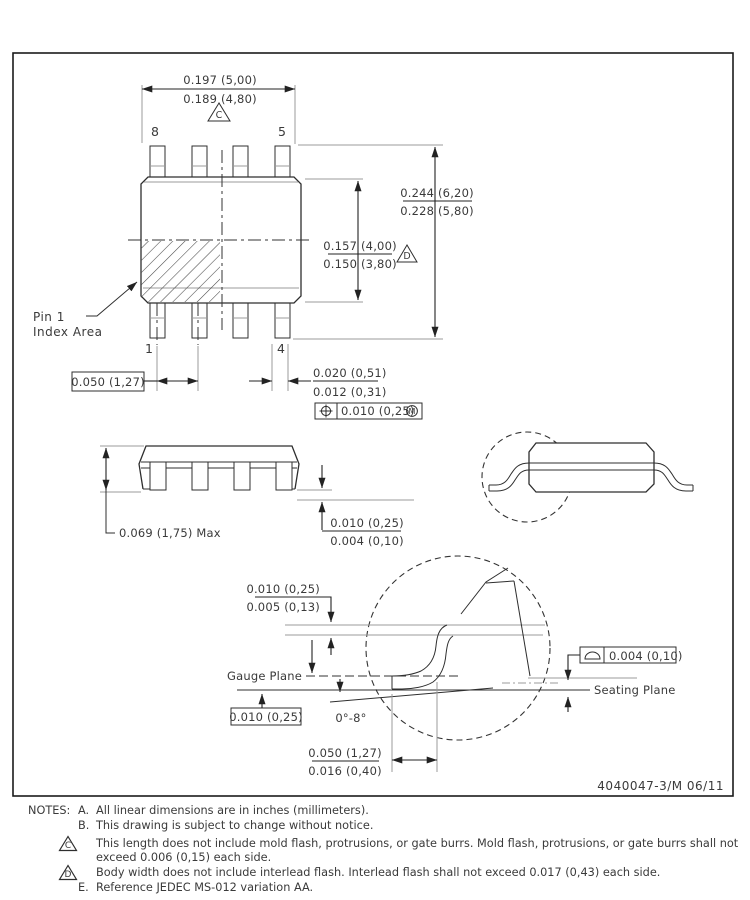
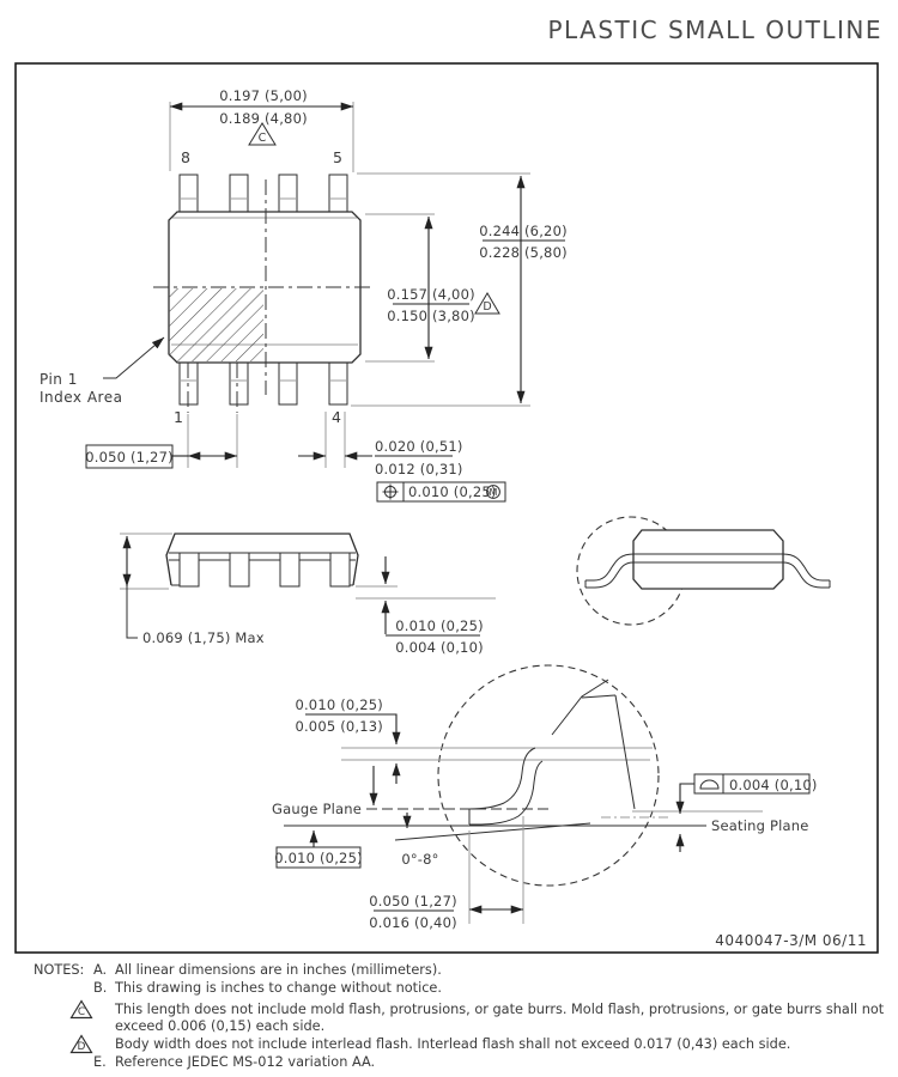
+ PLASTIC SMALL OUTLINE
  0.197 (5,00)
  0.189 (4,80)
  C
  8
  5
  1
  4
  0.244 (6,20)
  0.228 (5,80)
  0.157 (4,00)
  0.150 (3,80)
  D
  Pin 1
  Index Area
  0.050 (1,27)
  0.020 (0,51)
  0.012 (0,31)
  0.010 (0,2)
  M
  0.069 (1,75) Max
  0.010 (0,25)
  0.004 (0,10)
  0.010 (0,25)
  0.005 (0,13)
  Gauge Plane
  0.010 (0,25)
  0°-8°
  Seating Plane
  0.004 (0,10)
  0.050 (1,27)
  0.016 (0,40)
  4040047-3/M 06/11
  NOTES:
  A.
  All linear dimensions are in inches (millimeters).
  B.
- This drawing is subject to change without notice.
+ This drawing is inches to change without notice.
  C
  This length does not include mold flash, protrusions, or gate burrs. Mold flash, protrusions, or gate burrs shall not exceed 0.006 (0,15) each side.
  D
  Body width does not include interlead flash. Interlead flash shall not exceed 0.017 (0,43) each side.
  E.
  Reference JEDEC MS-012 variation AA.
